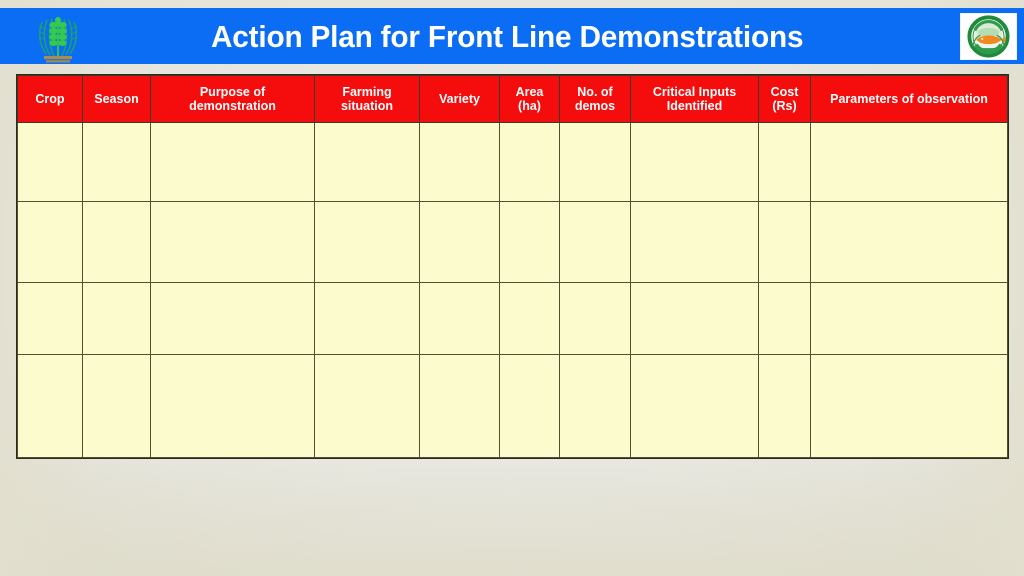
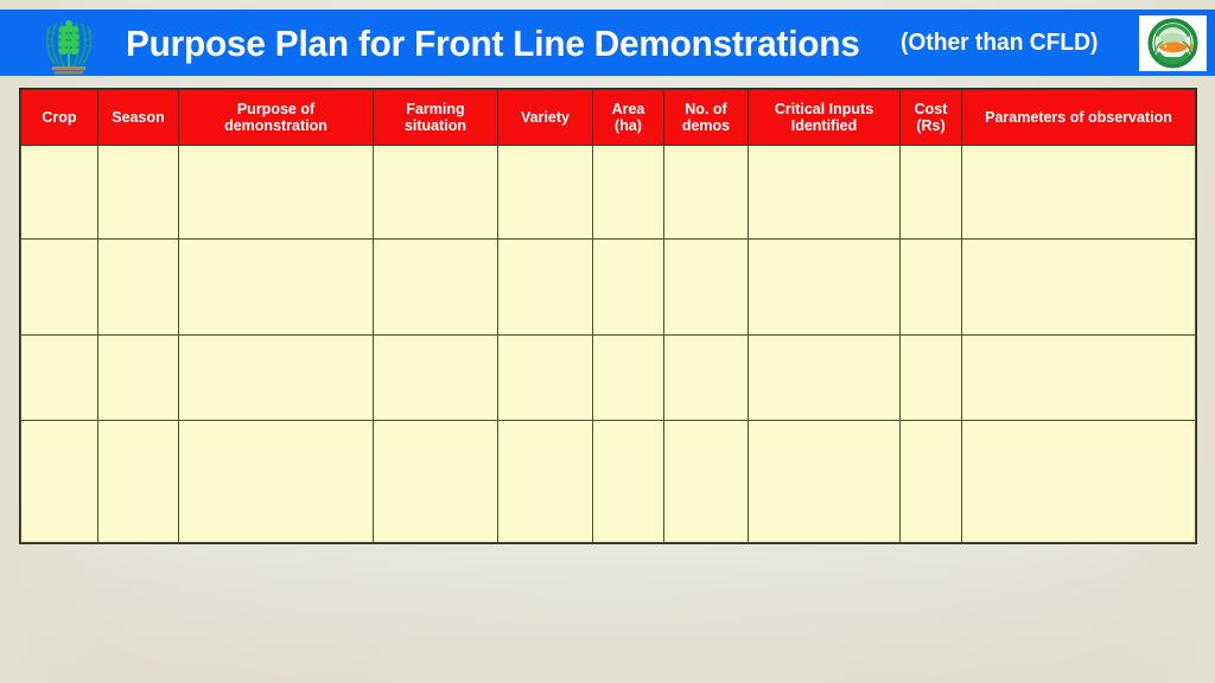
- Action Plan for Front Line Demonstrations
+ Purpose Plan for Front Line Demonstrations
+ (Other than CFLD)
  Crop	Season	Purpose of demonstration	Farming situation	Variety	Area (ha)	No. of demos	Critical Inputs Identified	Cost (Rs)	Parameters of observation
